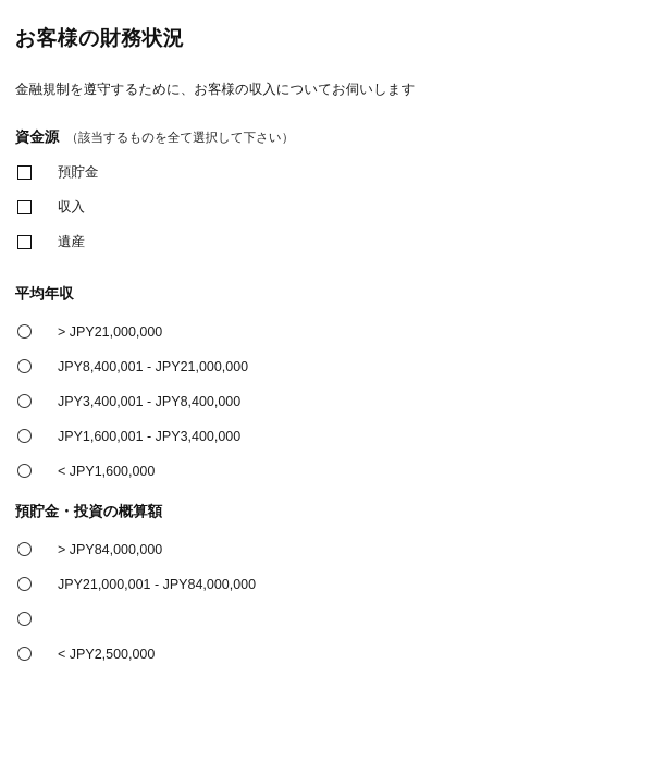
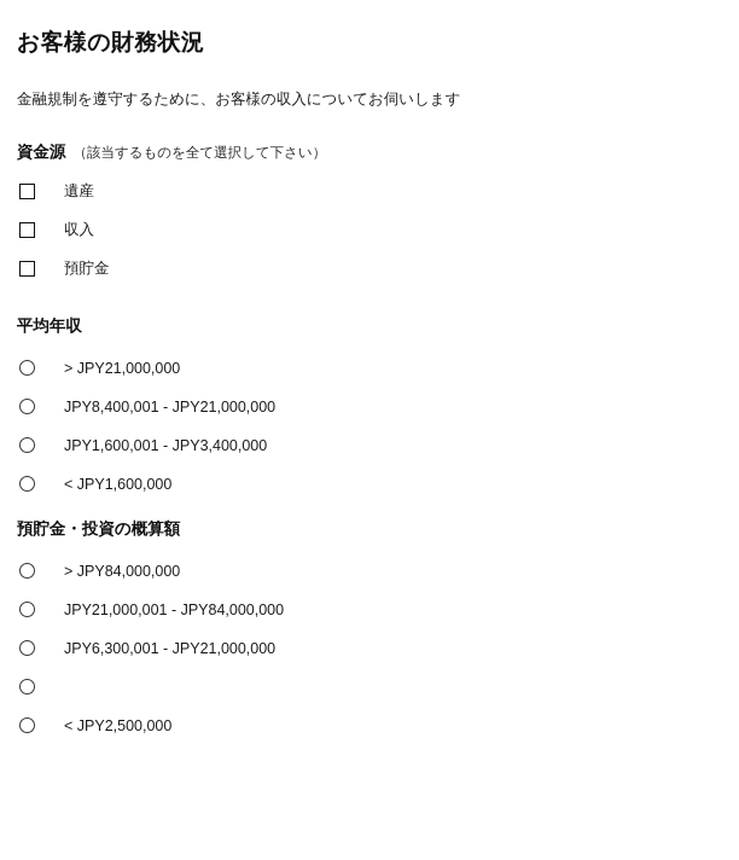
  お客様の財務状況
  金融規制を遵守するために、お客様の収入についてお伺いします
  資金源
  （該当するものを全て選択して下さい）
- 預貯金
+ 遺産
  収入
- 遺産
+ 預貯金
  平均年収
  > JPY21,000,000
  JPY8,400,001 - JPY21,000,000
- JPY3,400,001 - JPY8,400,000
  JPY1,600,001 - JPY3,400,000
  < JPY1,600,000
  預貯金・投資の概算額
  > JPY84,000,000
  JPY21,000,001 - JPY84,000,000
+ JPY6,300,001 - JPY21,000,000
  < JPY2,500,000
